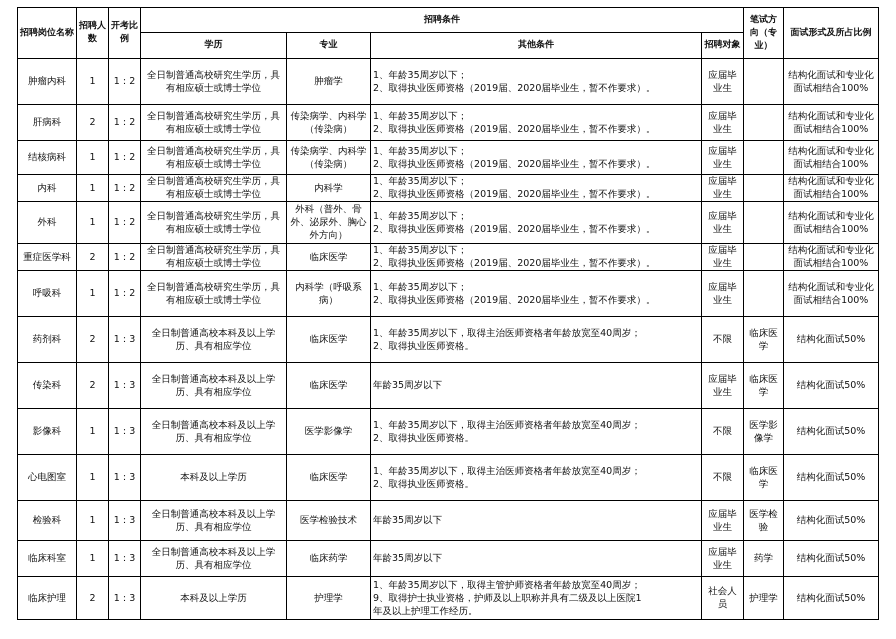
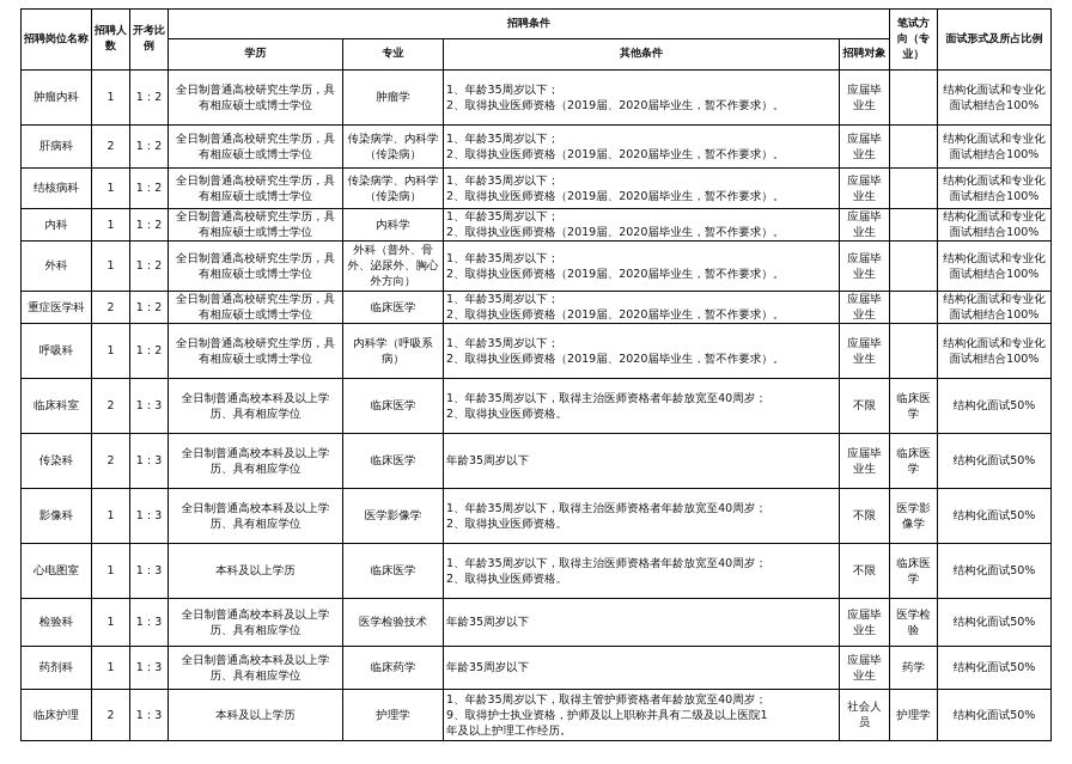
  招聘岗位名称	招聘人数	开考比例	招聘条件	笔试方向（专业）	面试形式及所占比例
  学历	专业	其他条件	招聘对象
  肿瘤内科	1	1：2	全日制普通高校研究生学历，具有相应硕士或博士学位	肿瘤学	1、年龄35周岁以下；2、取得执业医师资格（2019届、2020届毕业生，暂不作要求）。	应届毕业生		结构化面试和专业化面试相结合100%
  肝病科	2	1：2	全日制普通高校研究生学历，具有相应硕士或博士学位	传染病学、内科学（传染病）	1、年龄35周岁以下；2、取得执业医师资格（2019届、2020届毕业生，暂不作要求）。	应届毕业生		结构化面试和专业化面试相结合100%
  结核病科	1	1：2	全日制普通高校研究生学历，具有相应硕士或博士学位	传染病学、内科学（传染病）	1、年龄35周岁以下；2、取得执业医师资格（2019届、2020届毕业生，暂不作要求）。	应届毕业生		结构化面试和专业化面试相结合100%
  内科	1	1：2	全日制普通高校研究生学历，具有相应硕士或博士学位	内科学	1、年龄35周岁以下；2、取得执业医师资格（2019届、2020届毕业生，暂不作要求）。	应届毕业生		结构化面试和专业化面试相结合100%
  外科	1	1：2	全日制普通高校研究生学历，具有相应硕士或博士学位	外科（普外、骨外、泌尿外、胸心外方向）	1、年龄35周岁以下；2、取得执业医师资格（2019届、2020届毕业生，暂不作要求）。	应届毕业生		结构化面试和专业化面试相结合100%
  重症医学科	2	1：2	全日制普通高校研究生学历，具有相应硕士或博士学位	临床医学	1、年龄35周岁以下；2、取得执业医师资格（2019届、2020届毕业生，暂不作要求）。	应届毕业生		结构化面试和专业化面试相结合100%
  呼吸科	1	1：2	全日制普通高校研究生学历，具有相应硕士或博士学位	内科学（呼吸系病）	1、年龄35周岁以下；2、取得执业医师资格（2019届、2020届毕业生，暂不作要求）。	应届毕业生		结构化面试和专业化面试相结合100%
- 药剂科	2	1：3	全日制普通高校本科及以上学历、具有相应学位	临床医学	1、年龄35周岁以下，取得主治医师资格者年龄放宽至40周岁；2、取得执业医师资格。	不限	临床医学	结构化面试50%
+ 临床科室	2	1：3	全日制普通高校本科及以上学历、具有相应学位	临床医学	1、年龄35周岁以下，取得主治医师资格者年龄放宽至40周岁；2、取得执业医师资格。	不限	临床医学	结构化面试50%
  传染科	2	1：3	全日制普通高校本科及以上学历、具有相应学位	临床医学	年龄35周岁以下	应届毕业生	临床医学	结构化面试50%
  影像科	1	1：3	全日制普通高校本科及以上学历、具有相应学位	医学影像学	1、年龄35周岁以下，取得主治医师资格者年龄放宽至40周岁；2、取得执业医师资格。	不限	医学影像学	结构化面试50%
  心电图室	1	1：3	本科及以上学历	临床医学	1、年龄35周岁以下，取得主治医师资格者年龄放宽至40周岁；2、取得执业医师资格。	不限	临床医学	结构化面试50%
  检验科	1	1：3	全日制普通高校本科及以上学历、具有相应学位	医学检验技术	年龄35周岁以下	应届毕业生	医学检验	结构化面试50%
- 临床科室	1	1：3	全日制普通高校本科及以上学历、具有相应学位	临床药学	年龄35周岁以下	应届毕业生	药学	结构化面试50%
+ 药剂科	1	1：3	全日制普通高校本科及以上学历、具有相应学位	临床药学	年龄35周岁以下	应届毕业生	药学	结构化面试50%
  临床护理	2	1：3	本科及以上学历	护理学	1、年龄35周岁以下，取得主管护师资格者年龄放宽至40周岁；9、取得护士执业资格，护师及以上职称并具有二级及以上医院1年及以上护理工作经历。	社会人员	护理学	结构化面试50%
